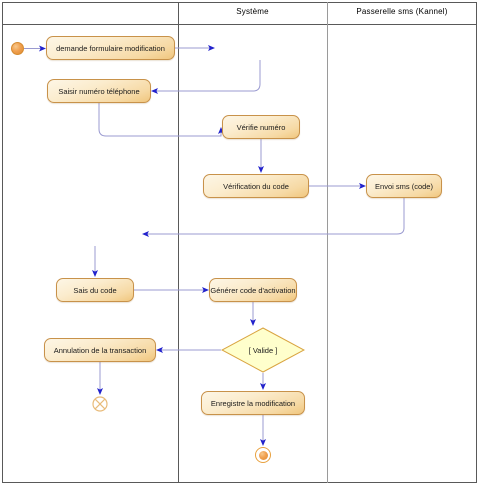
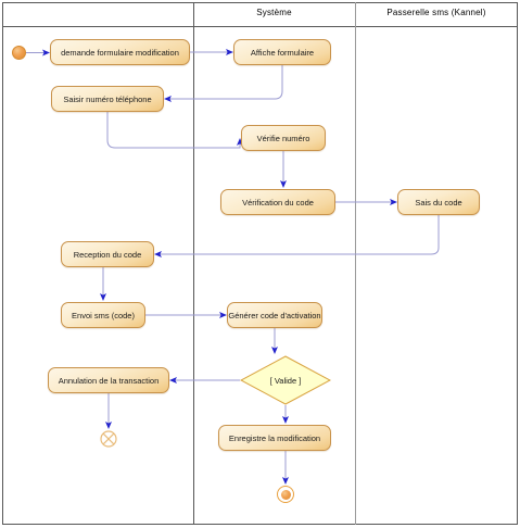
  Système
  Passerelle sms (Kannel)
  demande formulaire modification
+ Affiche formulaire
  Saisir numéro téléphone
  Vérifie numéro
  Vérification du code
- Envoi sms (code)
+ Sais du code
+ Reception du code
- Sais du code
+ Envoi sms (code)
  Générer code d'activation
  Annulation de la transaction
  Enregistre la modification
  [ Valide ]
